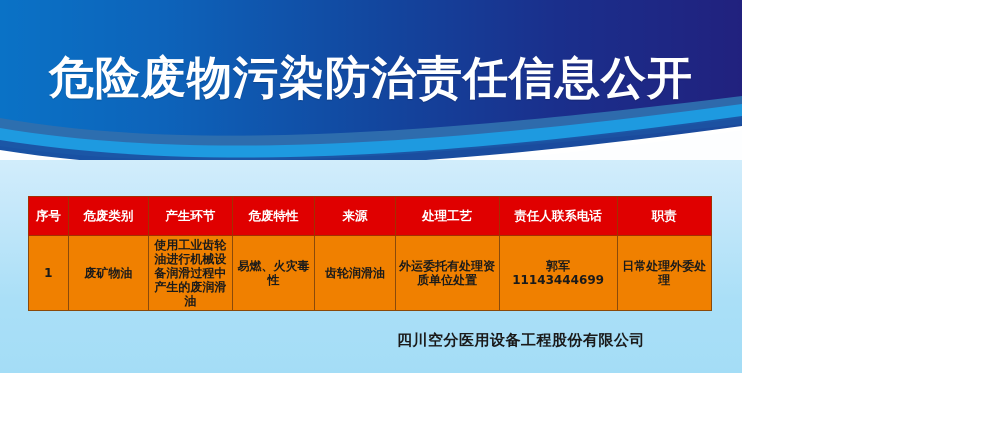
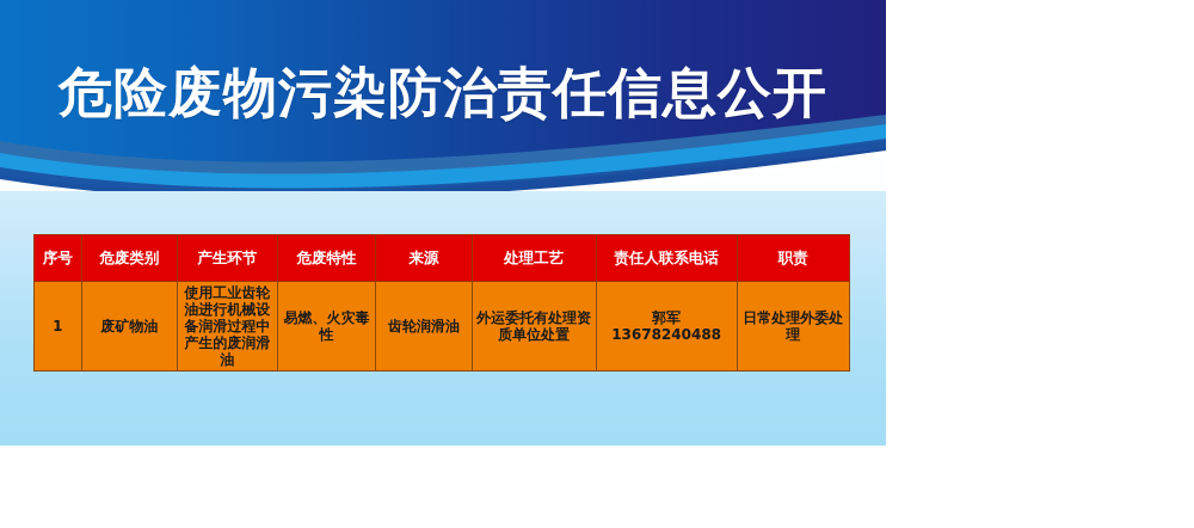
  危险废物污染防治责任信息公开
  序号	危废类别	产生环节	危废特性	来源	处理工艺	责任人联系电话	职责
- 1	废矿物油	使用工业齿轮油进行机械设备润滑过程中产生的废润滑油	易燃、火灾毒性	齿轮润滑油	外运委托有处理资质单位处置	郭军 11143444699	日常处理外委处理
+ 1	废矿物油	使用工业齿轮油进行机械设备润滑过程中产生的废润滑油	易燃、火灾毒性	齿轮润滑油	外运委托有处理资质单位处置	郭军 13678240488	日常处理外委处理
- 四川空分医用设备工程股份有限公司
